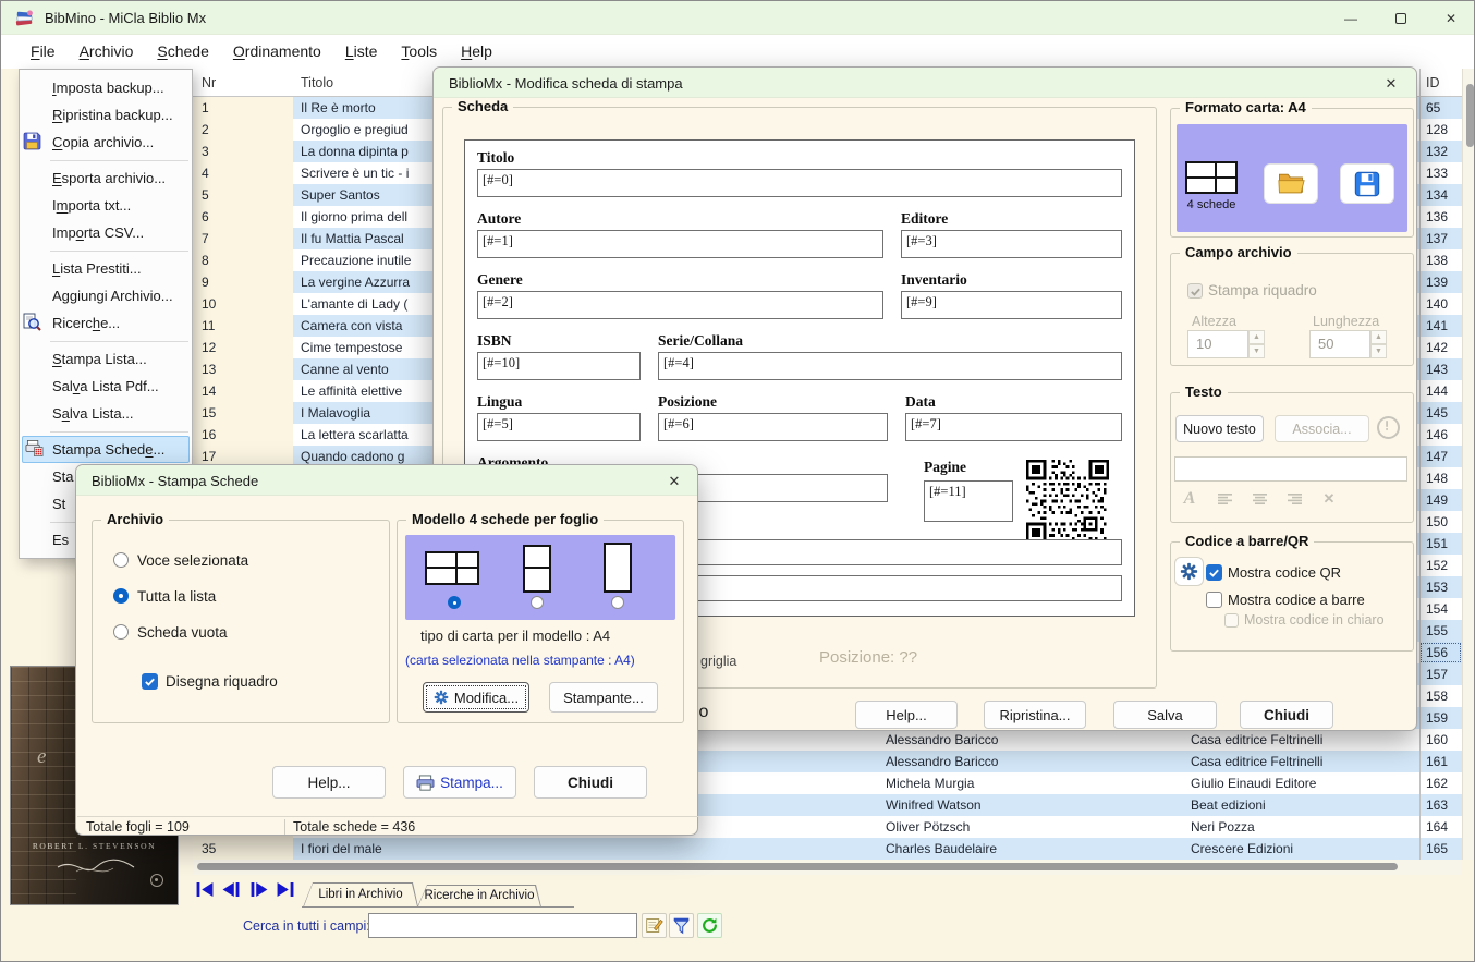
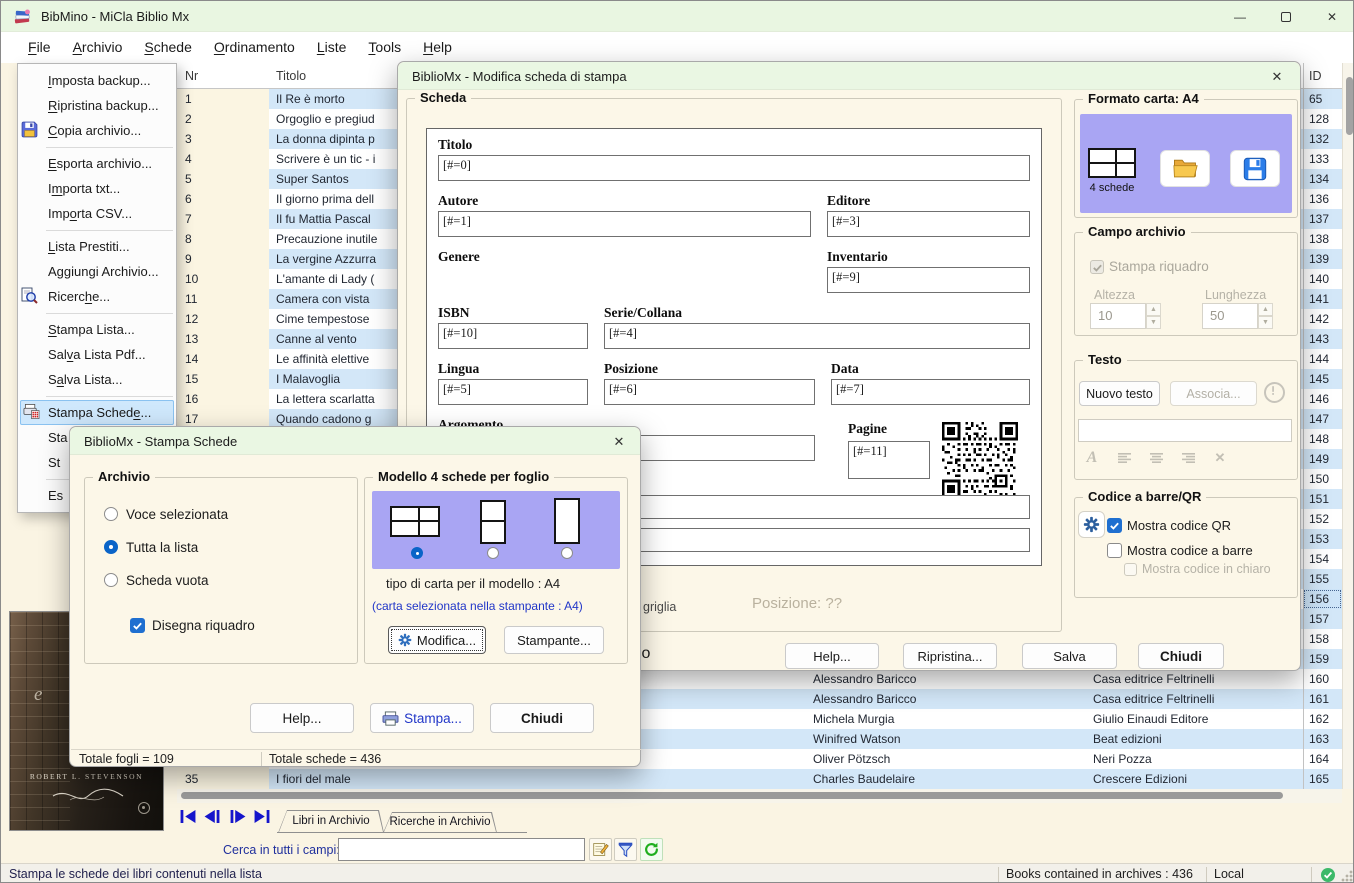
  BibMino - MiCla Biblio Mx
  —
  ✕
  File
  Archivio
  Schede
  Ordinamento
  Liste
  Tools
  Help
  Nr
  Titolo
  ID
  1
  Il Re è morto
  65
  2
  Orgoglio e pregiud
  128
  3
  La donna dipinta p
  132
  4
  Scrivere è un tic - i
  133
  5
  Super Santos
  134
  6
  Il giorno prima dell
  136
  7
  Il fu Mattia Pascal
  137
  8
  Precauzione inutile
  138
  9
  La vergine Azzurra
  139
  10
  L'amante di Lady (
  140
  11
  Camera con vista
  141
  12
  Cime tempestose
  142
  13
  Canne al vento
  143
  14
  Le affinità elettive
  144
  15
  I Malavoglia
  145
  16
  La lettera scarlatta
  146
  17
  Quando cadono g
  147
  148
  149
  150
  151
  152
  153
  154
  155
  156
  157
  158
  159
  Alessandro Baricco
  Casa editrice Feltrinelli
  160
  Alessandro Baricco
  Casa editrice Feltrinelli
  161
  Michela Murgia
  Giulio Einaudi Editore
  162
  Winifred Watson
  Beat edizioni
  163
  Oliver Pötzsch
  Neri Pozza
  164
  35
  I fiori del male
  Charles Baudelaire
  Crescere Edizioni
  165
  Libri in Archivio
  Ricerche in Archivio
  Cerca in tutti i campi
+ Stampa le schede dei libri contenuti nella lista
+ Books contained in archives : 436
+ Local
  e
  ROBERT L. STEVENSON
  BiblioMx - Modifica scheda di stampa
  ✕
  Scheda
  Titolo
  [#=0]
  Autore
  [#=1]
  Editore
  [#=3]
  Genere
- [#=2]
  Inventario
  [#=9]
  ISBN
  [#=10]
  Serie/Collana
  [#=4]
  Lingua
  [#=5]
  Posizione
  [#=6]
  Data
  [#=7]
  Argomento
  Pagine
  [#=11]
  griglia
  Posizione: ??
  Help...
  Ripristina...
  Salva
  Chiudi
  Formato carta: A4
  4 schede
  Campo archivio
  Stampa riquadro
  Altezza
  Lunghezza
  10
  50
  Testo
  Nuovo testo
  Associa...
  A
  ✕
  Codice a barre/QR
  Mostra codice QR
  Mostra codice a barre
  Mostra codice in chiaro
  Imposta backup...
  Ripristina backup...
  Copia archivio...
  Esporta archivio...
  Importa txt...
  Importa CSV...
  Lista Prestiti...
  Aggiungi Archivio...
  Ricerche...
  Stampa Lista...
  Salva Lista Pdf...
  Salva Lista...
  Stampa Schede...
  Sta
  St
  Es
  BiblioMx - Stampa Schede
  ✕
  Archivio
  Voce selezionata
  Tutta la lista
  Scheda vuota
  Disegna riquadro
  Modello 4 schede per foglio
  tipo di carta per il modello : A4
  (carta selezionata nella stampante : A4)
  Modifica...
  Stampante...
  Help...
  Stampa...
  Chiudi
  Totale fogli = 109
  Totale schede = 436
